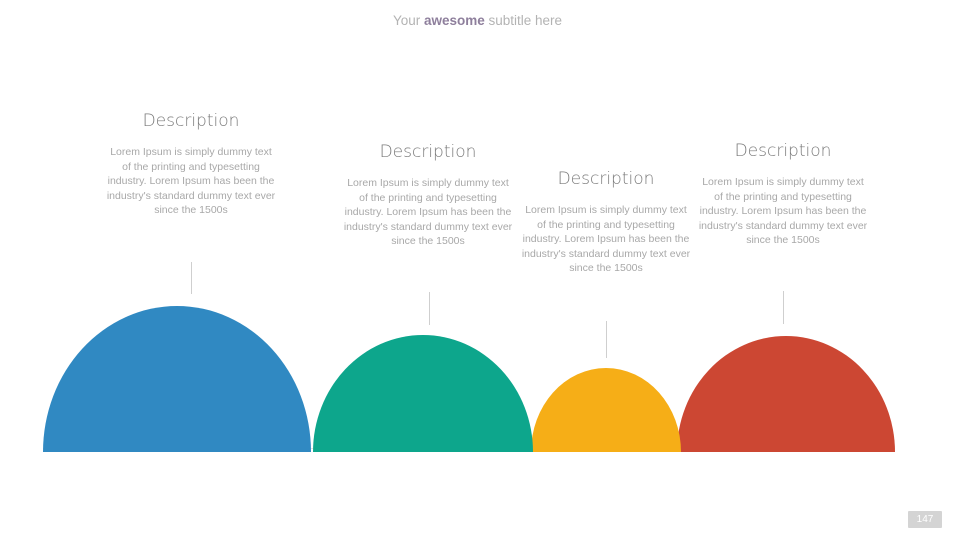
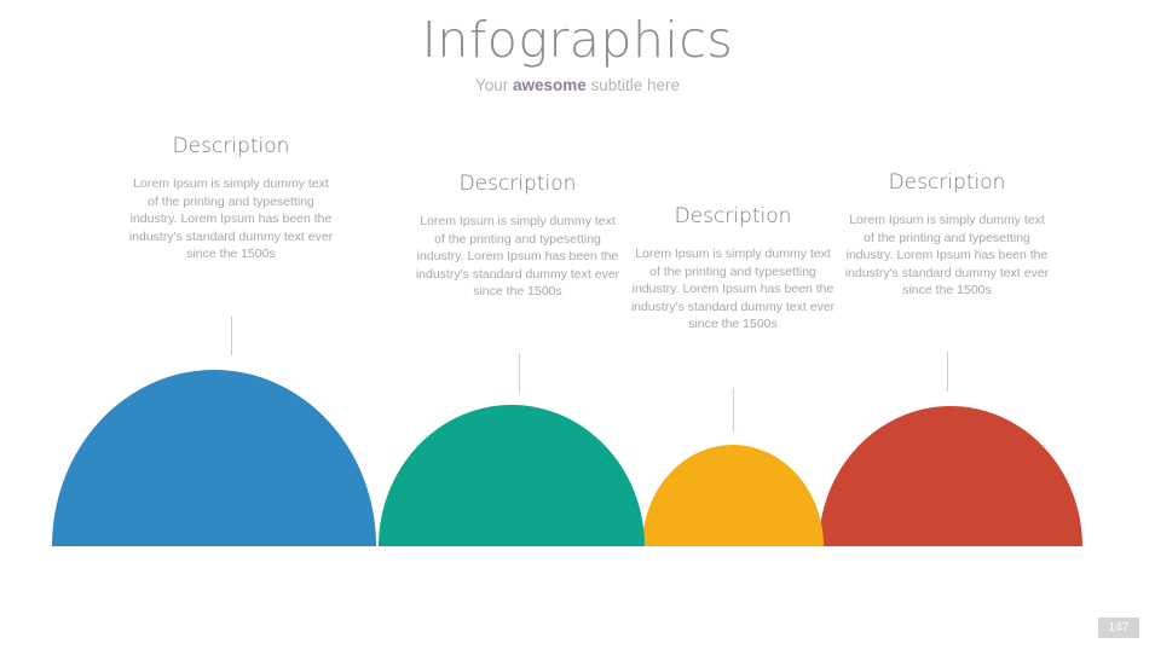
+ Infographics
  Your awesome subtitle here
  Description
  Lorem Ipsum is simply dummy text of the printing and typesetting industry. Lorem Ipsum has been the industry's standard dummy text ever since the 1500s
  Description
  Lorem Ipsum is simply dummy text of the printing and typesetting industry. Lorem Ipsum has been the industry's standard dummy text ever since the 1500s
  Description
  Lorem Ipsum is simply dummy text of the printing and typesetting industry. Lorem Ipsum has been the industry's standard dummy text ever since the 1500s
  Description
  Lorem Ipsum is simply dummy text of the printing and typesetting industry. Lorem Ipsum has been the industry's standard dummy text ever since the 1500s
  147
